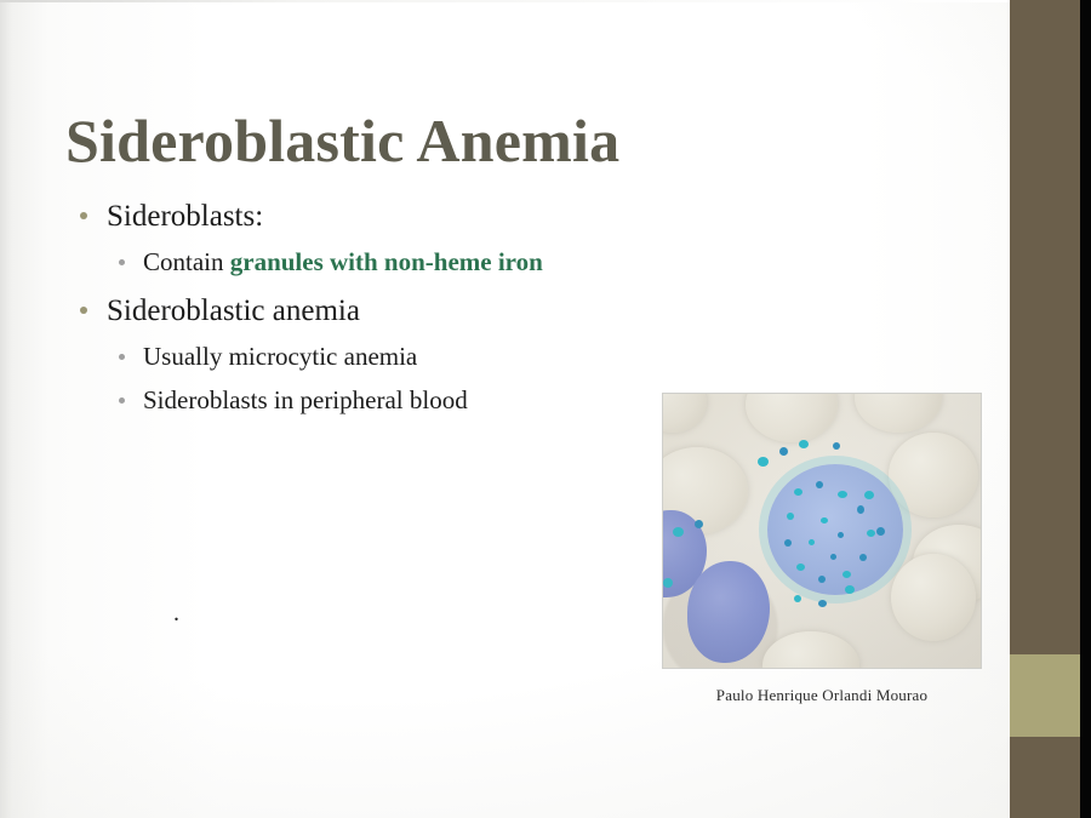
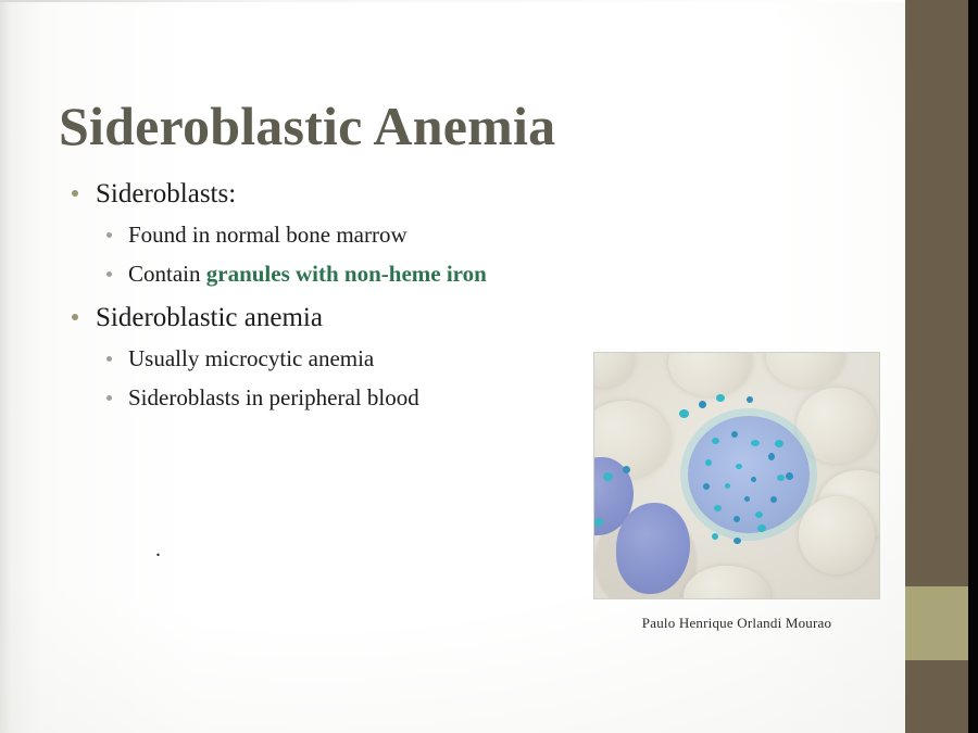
  Sideroblastic Anemia
  Sideroblasts:
+ Found in normal bone marrow
  Contain granules with non-heme iron
  Sideroblastic anemia
  Usually microcytic anemia
  Sideroblasts in peripheral blood
  .
  Paulo Henrique Orlandi Mourao
